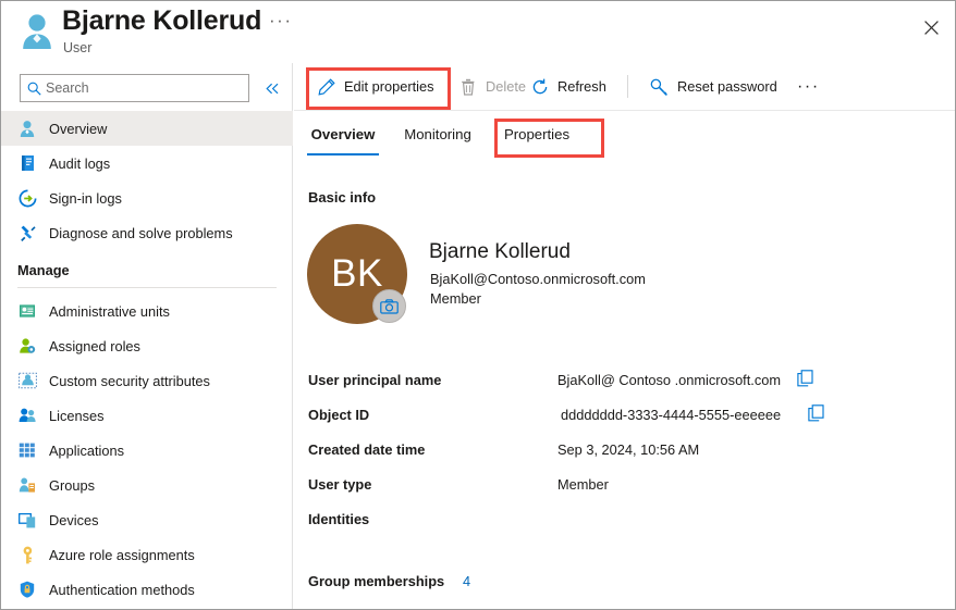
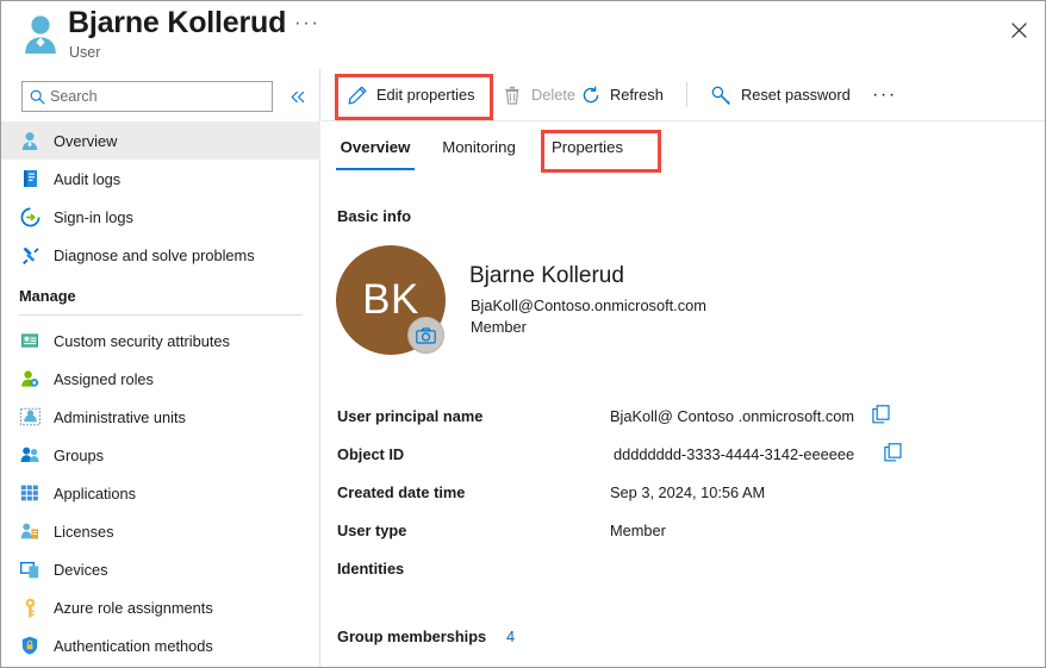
  Bjarne Kollerud
  ···
  User
  Search
  Overview
  Audit logs
  Sign-in logs
  Diagnose and solve problems
  Manage
- Administrative units
+ Custom security attributes
  Assigned roles
- Custom security attributes
+ Administrative units
- Licenses
+ Groups
  Applications
- Groups
+ Licenses
  Devices
  Azure role assignments
  Authentication methods
  Edit properties
  Delete
  Refresh
  Reset password
  ···
  Overview
  Monitoring
  Properties
  Basic info
  BK
  Bjarne Kollerud
  BjaKoll@Contoso.onmicrosoft.com
  Member
  User principal name
  BjaKoll@ Contoso .onmicrosoft.com
  Object ID
- dddddddd-3333-4444-5555-eeeeee
+ dddddddd-3333-4444-3142-eeeeee
  Created date time
  Sep 3, 2024, 10:56 AM
  User type
  Member
  Identities
  Group memberships
  4
